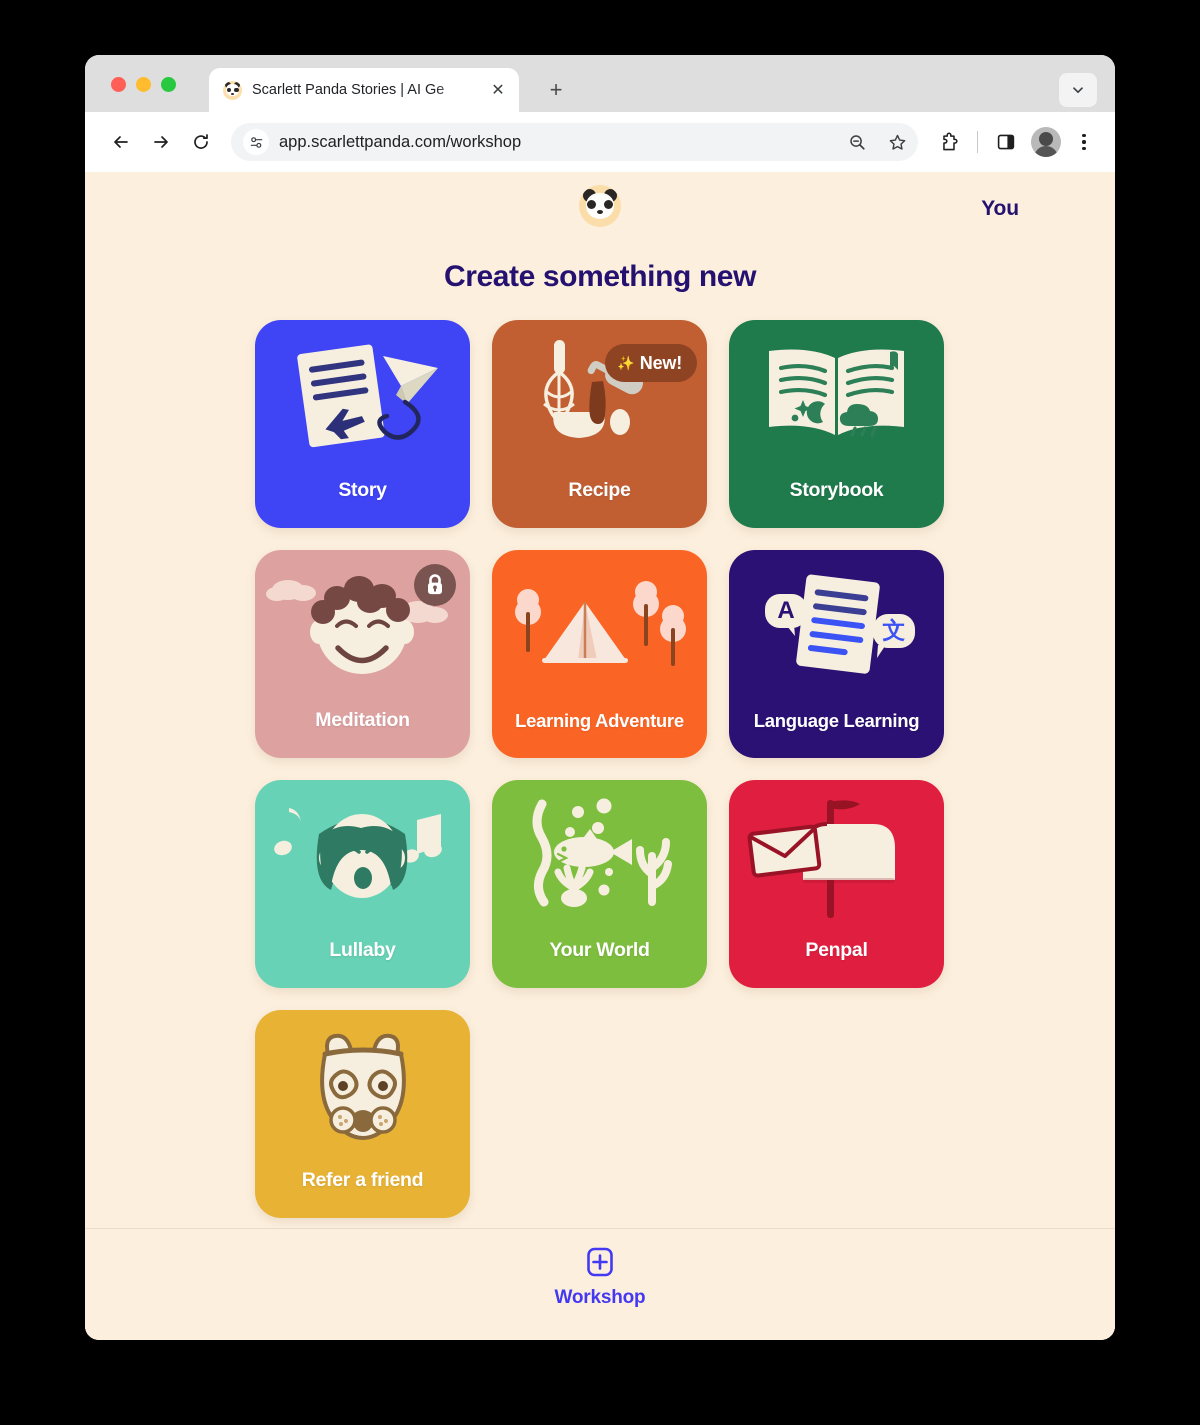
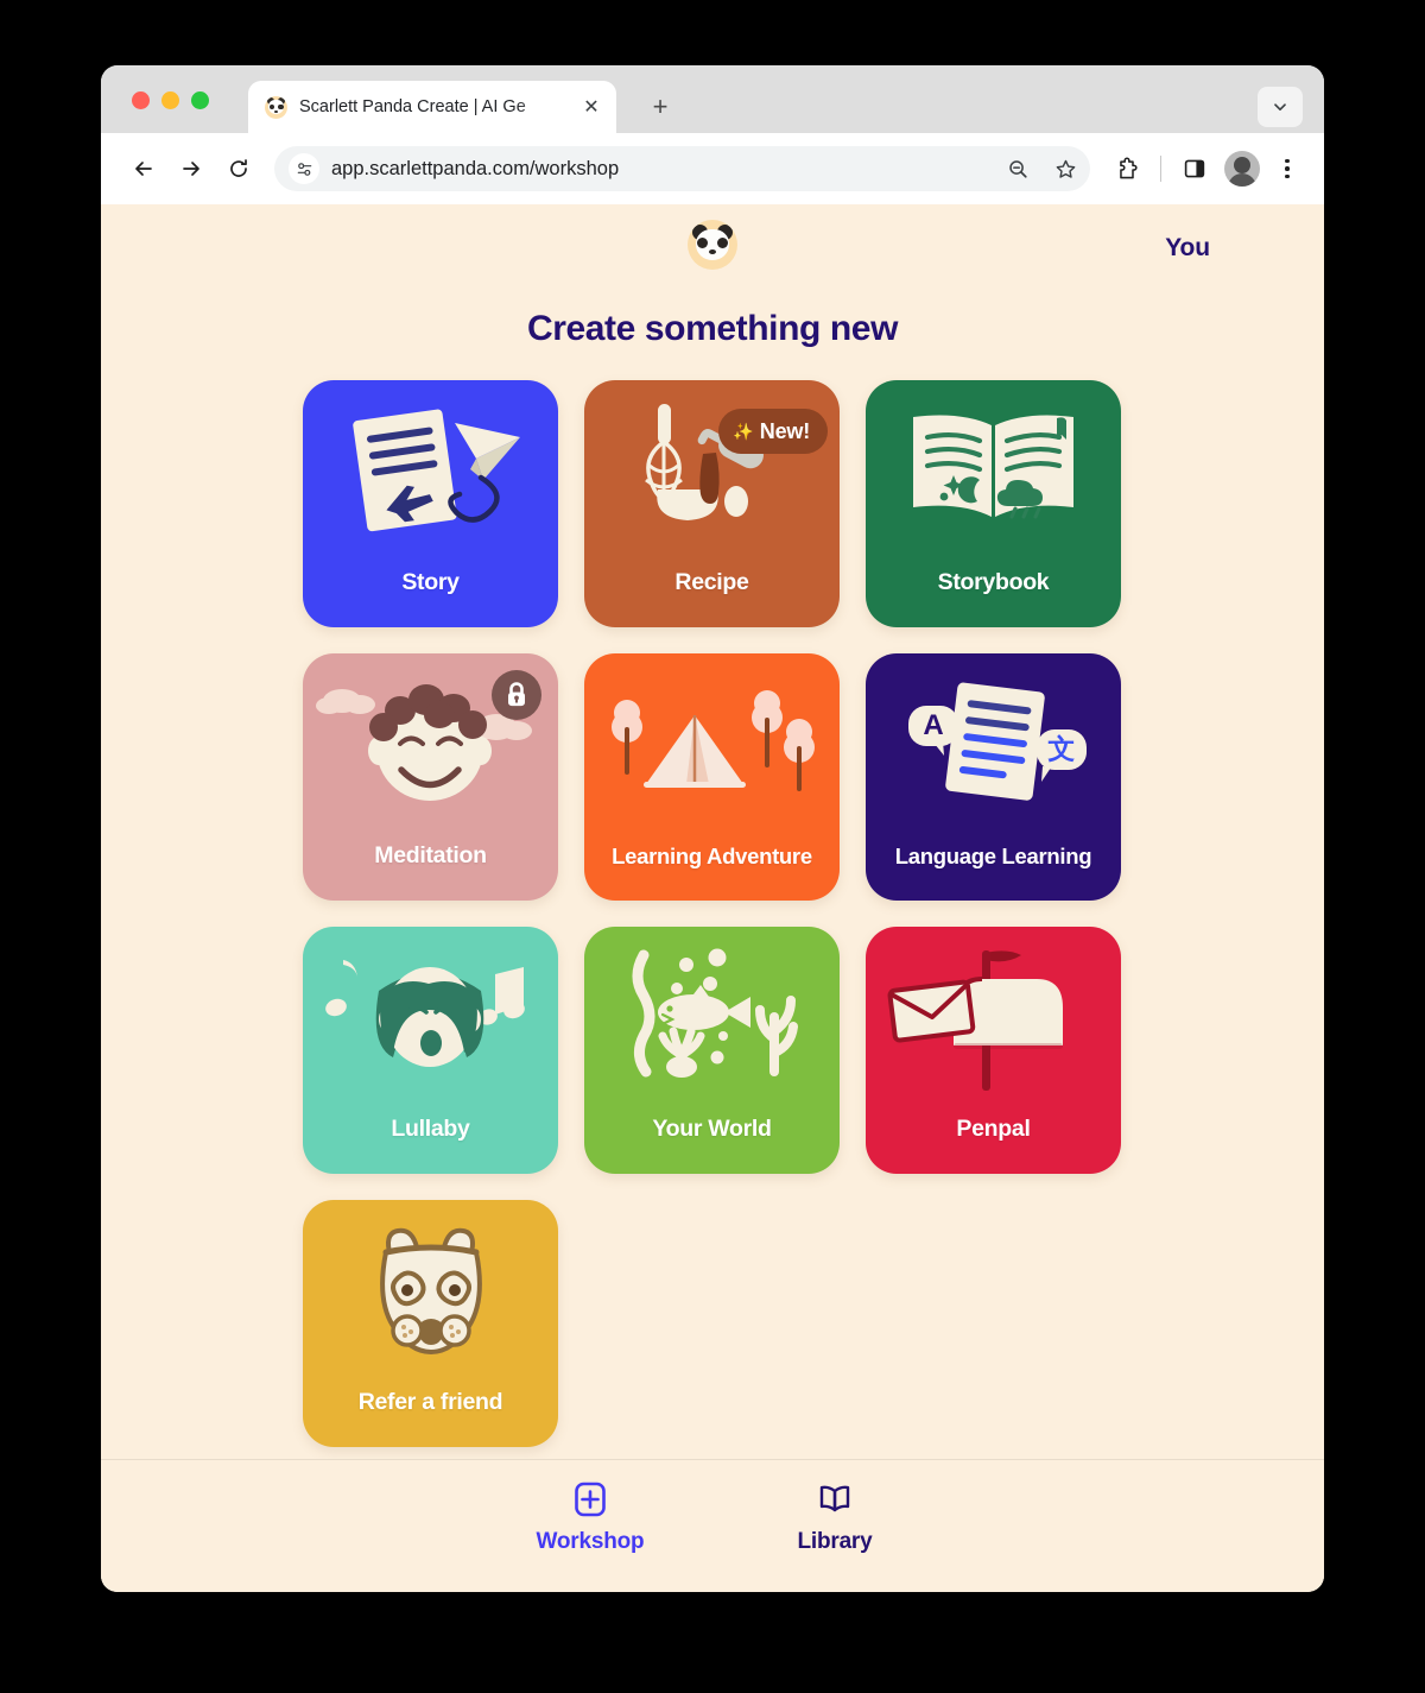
- Scarlett Panda Stories | AI Ge
+ Scarlett Panda Create | AI Ge
  ✕
  +
  app.scarlettpanda.com/workshop
  You
  Create something new
  Story
  ✨
  New!
  Recipe
  Storybook
  Meditation
  Learning Adventure
  A
  文
  Language Learning
  Lullaby
  Your World
  Penpal
  Refer a friend
  Workshop
+ Library
